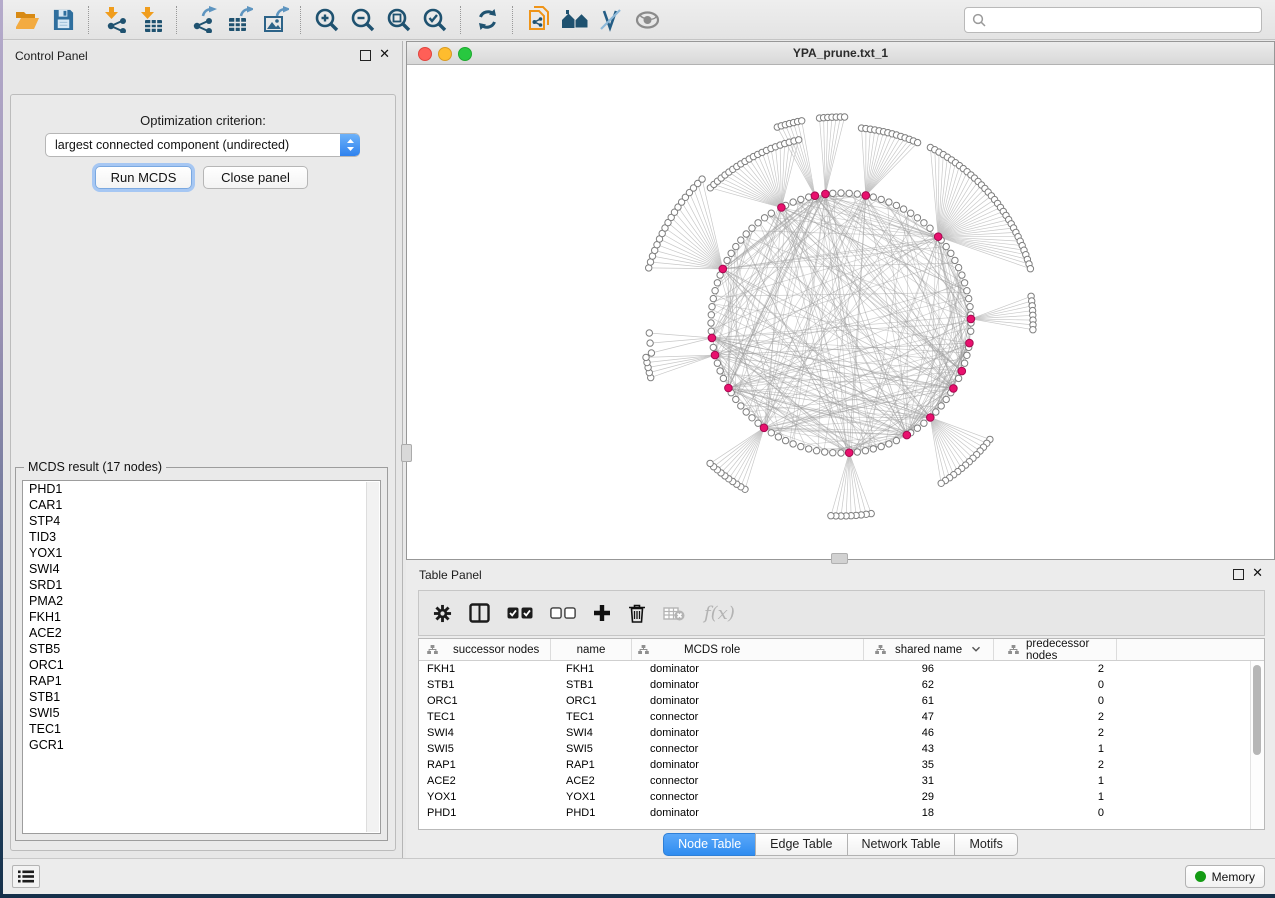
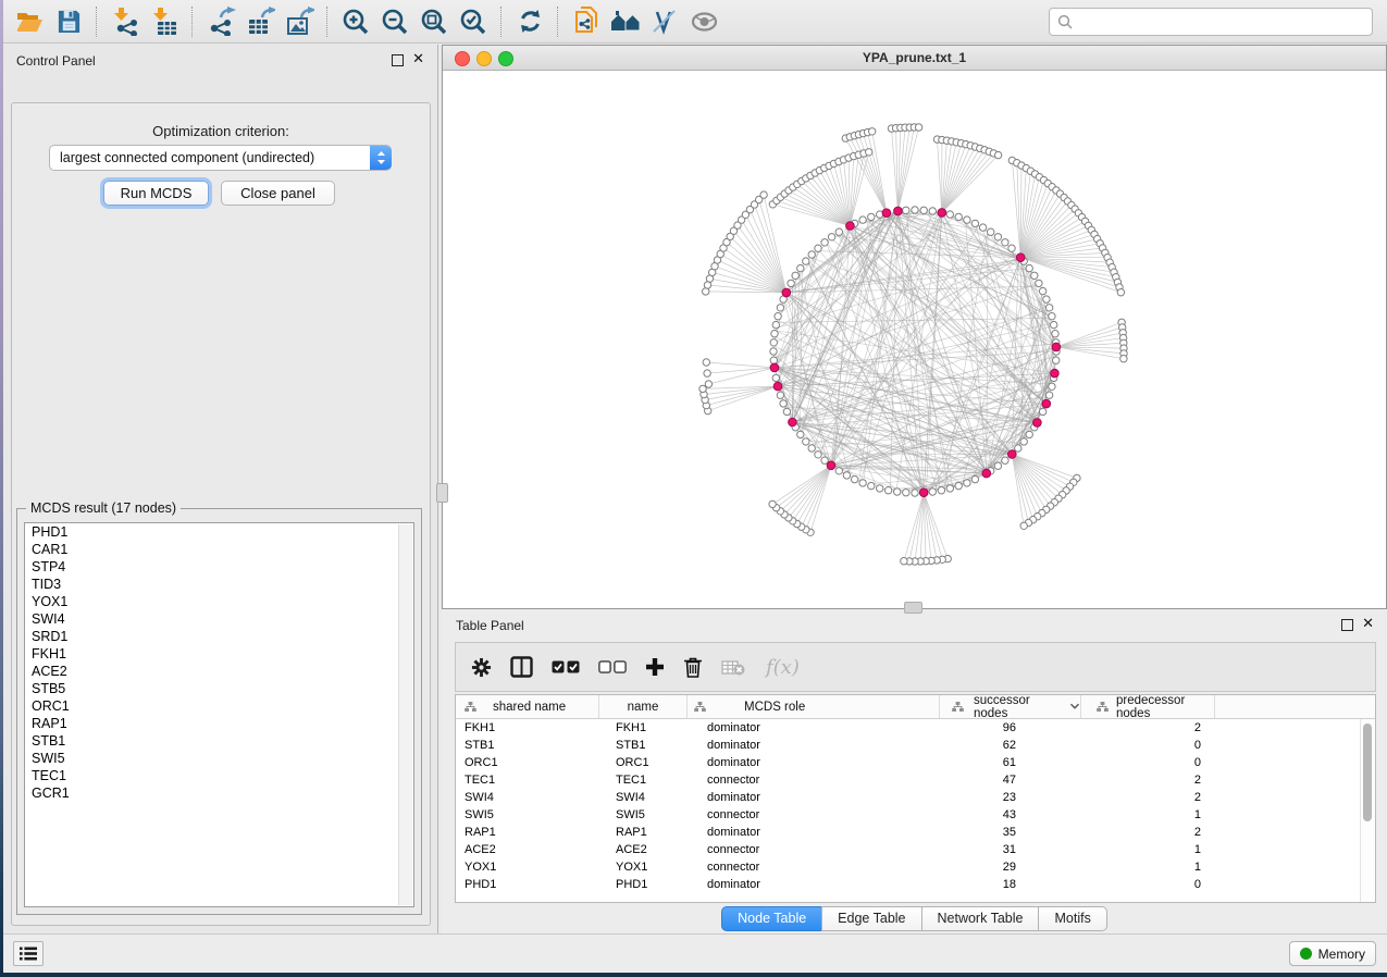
  Control Panel
  ✕
  Optimization criterion:
  largest connected component (undirected)
  Run MCDS
  Close panel
  MCDS result (17 nodes)
  PHD1
  CAR1
  STP4
  TID3
  YOX1
  SWI4
  SRD1
- PMA2
  FKH1
  ACE2
  STB5
  ORC1
  RAP1
  STB1
  SWI5
  TEC1
  GCR1
  YPA_prune.txt_1
  Table Panel
  ✕
  f(x)
- successor nodes
+ shared name
  name
  MCDS role
- shared name
+ successor nodes
  predecessor nodes
  FKH1
  FKH1
  dominator
  96
  2
  STB1
  STB1
  dominator
  62
  0
  ORC1
  ORC1
  dominator
  61
  0
  TEC1
  TEC1
  connector
  47
  2
  SWI4
  SWI4
  dominator
- 46
+ 23
  2
  SWI5
  SWI5
  connector
  43
  1
  RAP1
  RAP1
  dominator
  35
  2
  ACE2
  ACE2
  connector
  31
  1
  YOX1
  YOX1
  connector
  29
  1
  PHD1
  PHD1
  dominator
  18
  0
  Node Table
  Edge Table
  Network Table
  Motifs
  Memory
